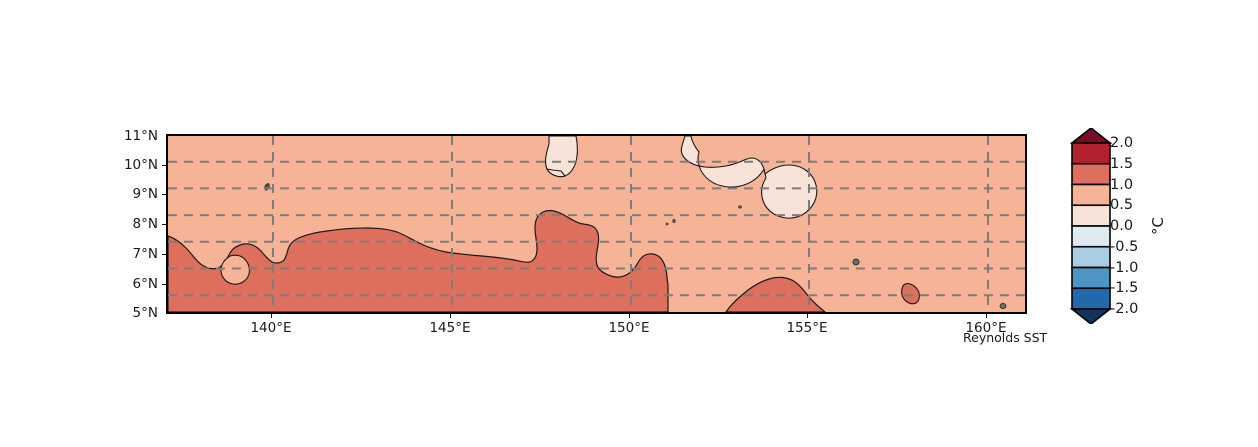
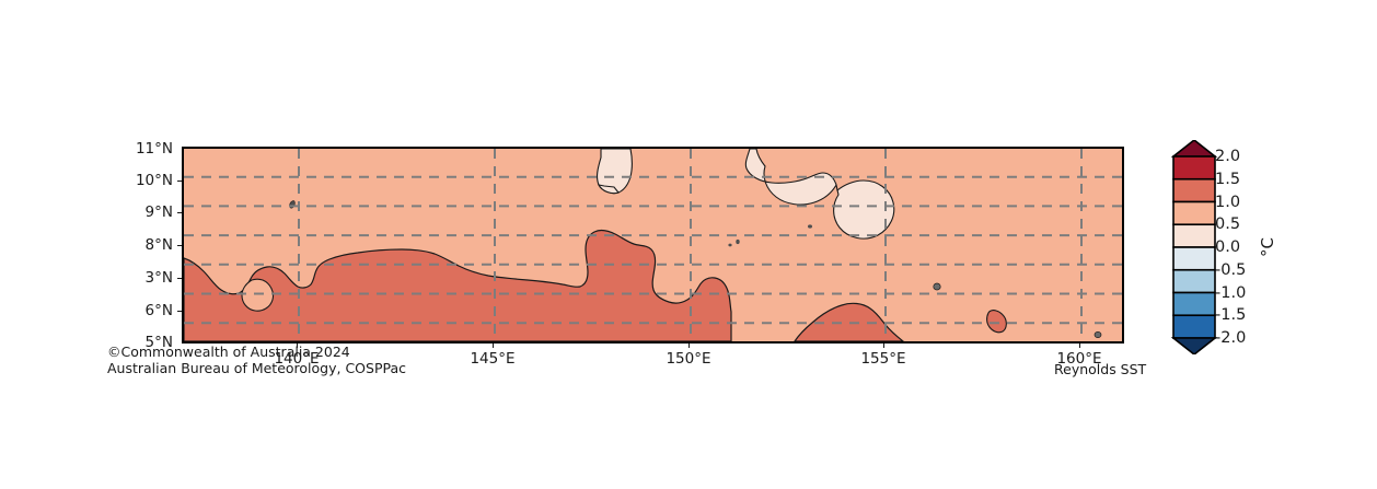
  11°N
  10°N
  9°N
  8°N
- 7°N
+ 3°N
  6°N
  5°N
  140°E
  145°E
  150°E
  155°E
  160°E
+ ©Commonwealth of Australia 2024
+ Australian Bureau of Meteorology, COSPPac
  Reynolds SST
  2.0
  1.5
  1.0
  0.5
  0.0
  -0.5
  -1.0
  -1.5
  -2.0
